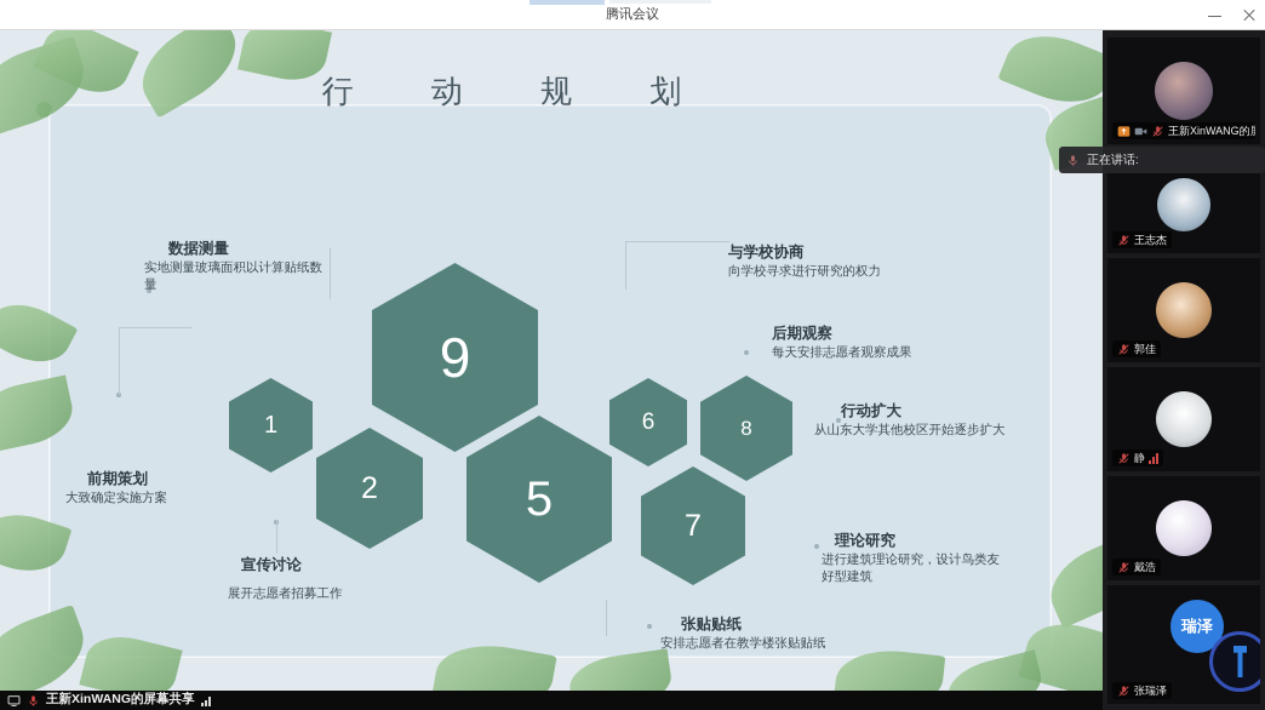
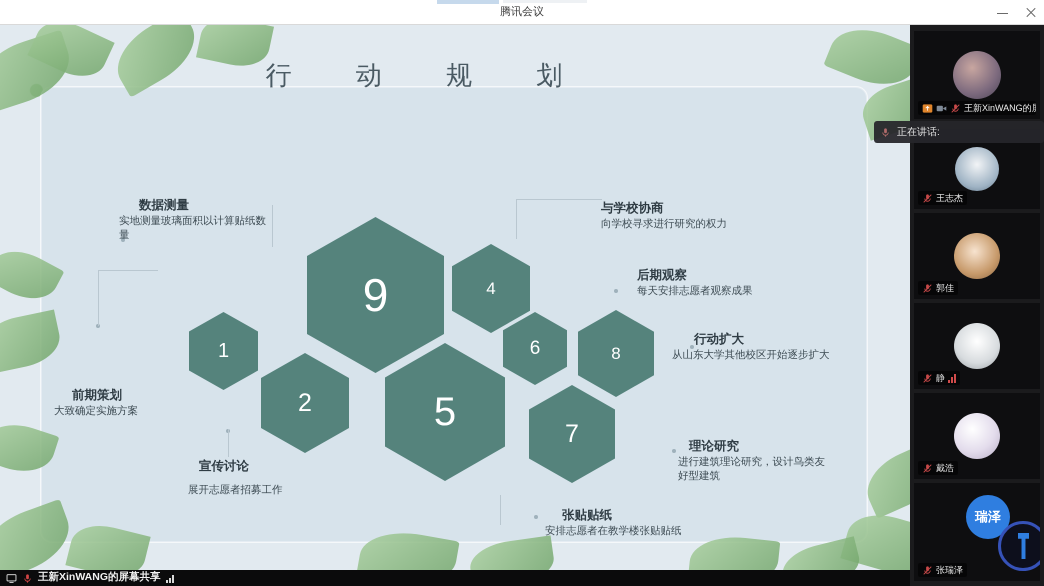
  腾讯会议
  行 动 规 划
  1
  2
  9
+ 4
  5
  6
  7
  8
  数据测量
  实地测量玻璃面积以计算贴纸数量
  与学校协商
  向学校寻求进行研究的权力
  后期观察
  每天安排志愿者观察成果
  行动扩大
  从山东大学其他校区开始逐步扩大
  前期策划
  大致确定实施方案
  理论研究
  进行建筑理论研究，设计鸟类友好型建筑
  宣传讨论
  展开志愿者招募工作
  张贴贴纸
  安排志愿者在教学楼张贴贴纸
  王新XinWANG的屏幕共享
  正在讲话:
  王志杰
  郭佳
  静
  戴浩
  瑞泽
  张瑞泽
